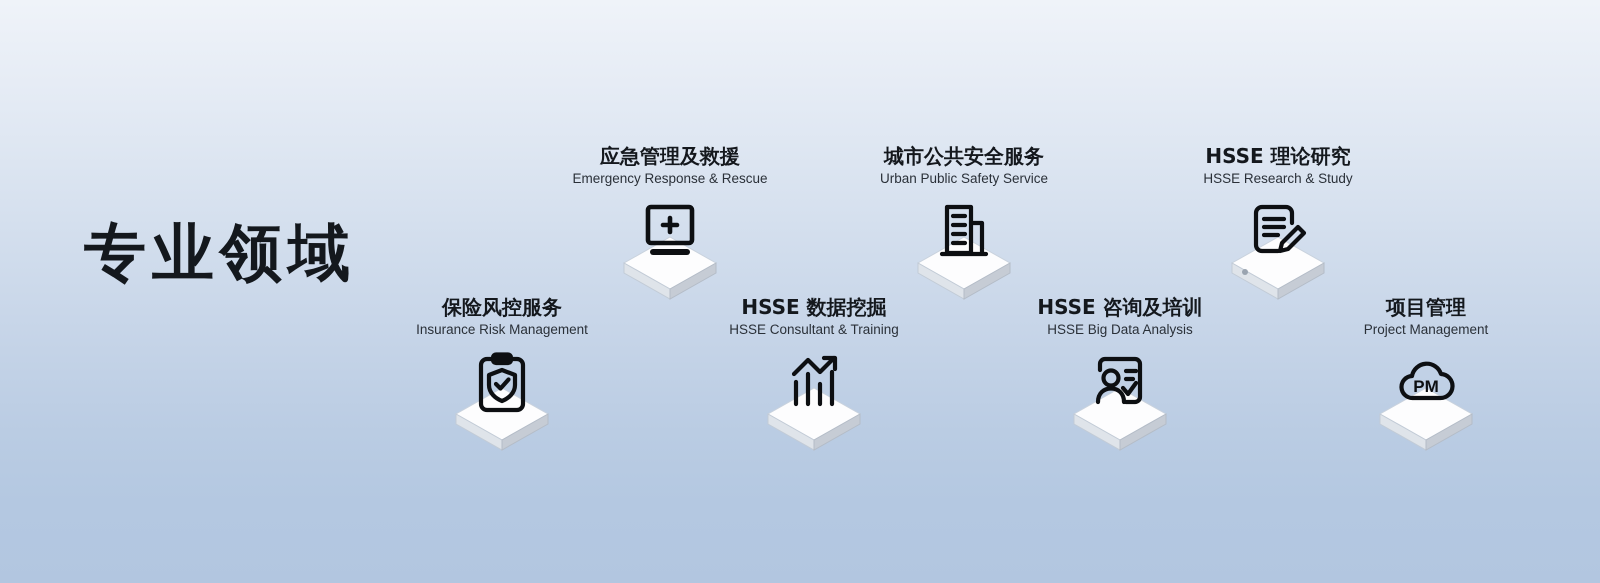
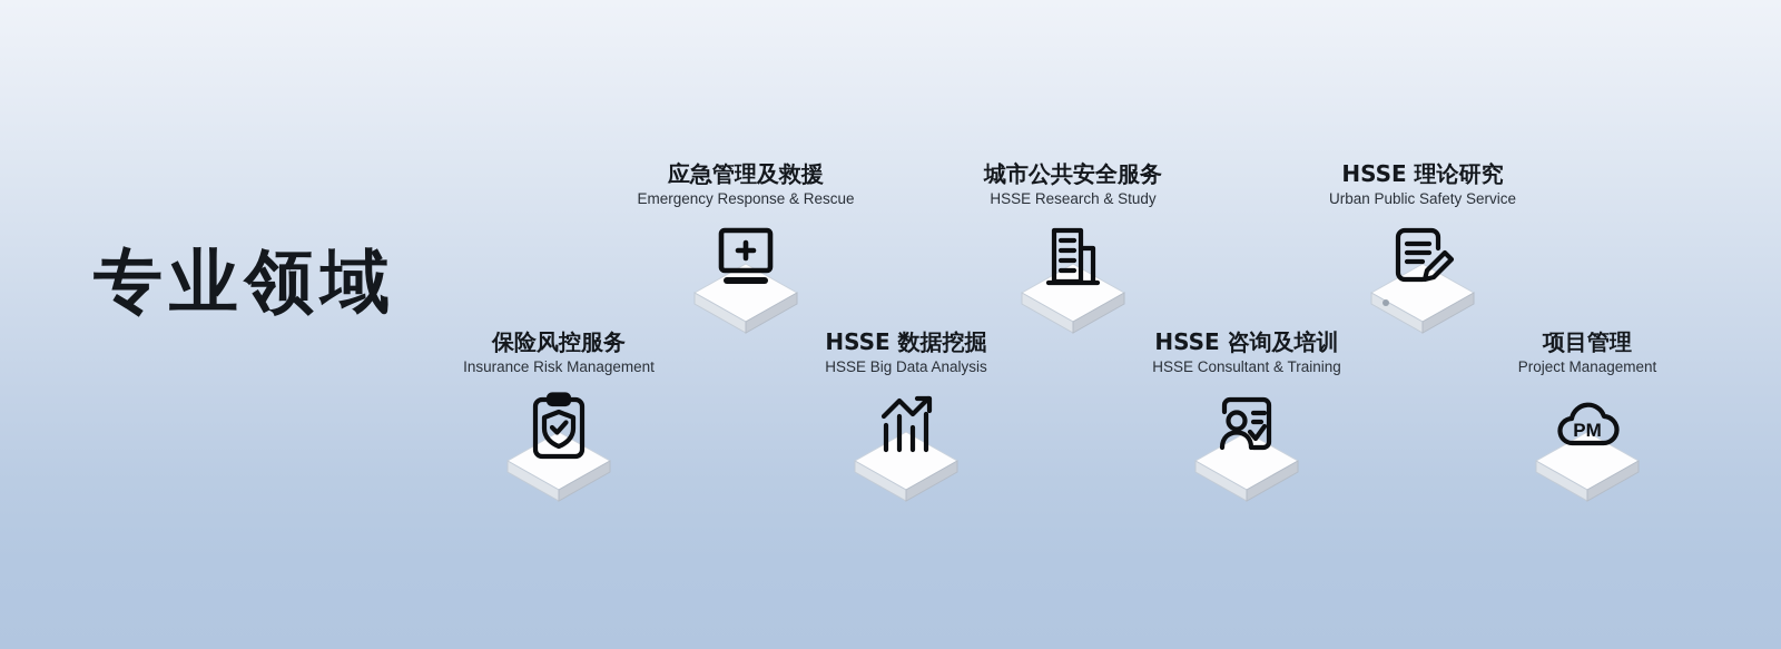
  专业领域
  保险风控服务
  Insurance Risk Management
  应急管理及救援
  Emergency Response & Rescue
  HSSE 数据挖掘
- HSSE Consultant & Training
+ HSSE Big Data Analysis
  城市公共安全服务
- Urban Public Safety Service
+ HSSE Research & Study
  HSSE 咨询及培训
- HSSE Big Data Analysis
+ HSSE Consultant & Training
  HSSE 理论研究
- HSSE Research & Study
+ Urban Public Safety Service
  项目管理
  Project Management
  PM
